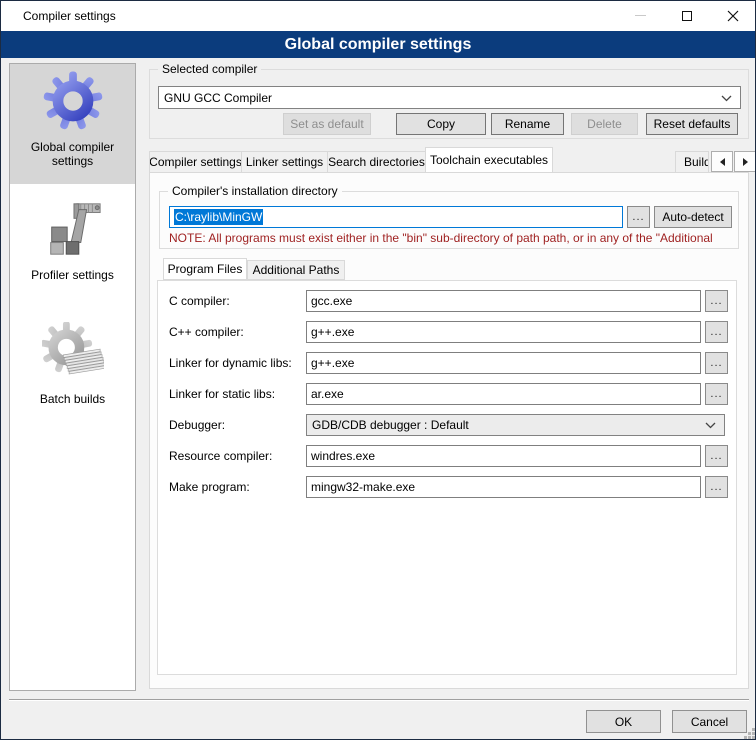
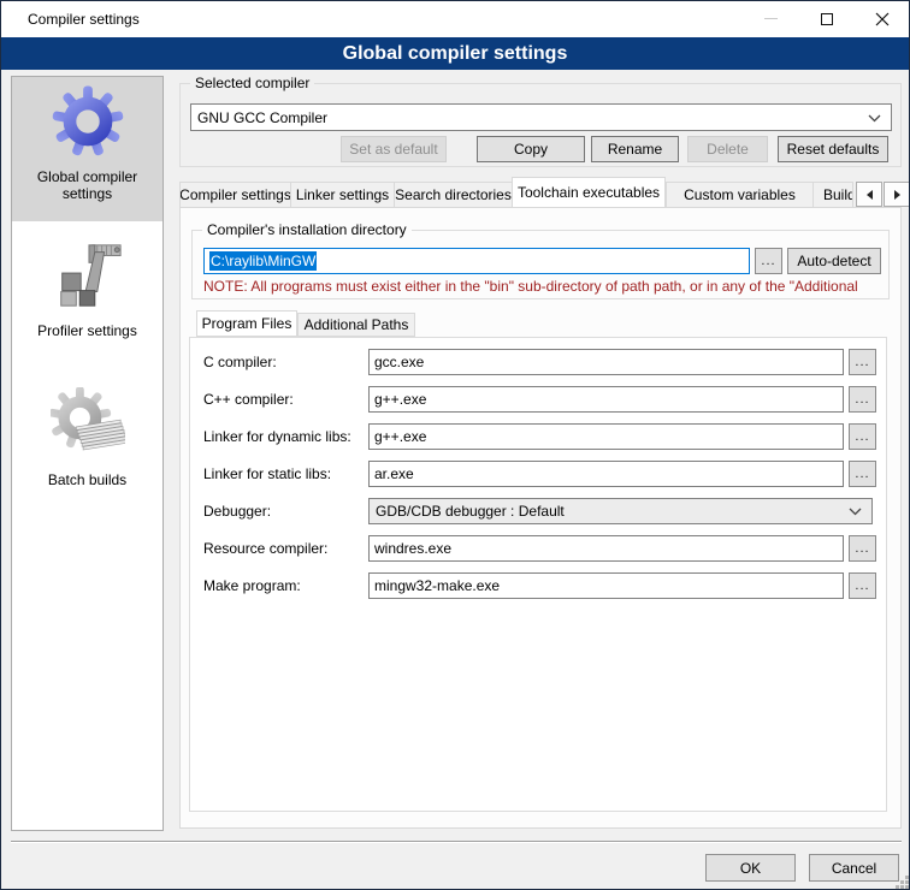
  Compiler settings
  Global compiler settings
  Global compiler settings
  Profiler settings
  Batch builds
  Selected compiler
  GNU GCC Compiler
  Set as default
  Copy
  Rename
  Delete
  Reset defaults
  Compiler settings
  Linker settings
  Search directories
  Toolchain executables
+ Custom variables
  Compiler's installation directory
  C:\raylib\MinGW
  ...
  Auto-detect
  NOTE: All programs must exist either in the "bin" sub-directory of path path, or in any of the "Additional
  Program Files
  Additional Paths
  C compiler:
  gcc.exe
  ...
  C++ compiler:
  g++.exe
  ...
  Linker for dynamic libs:
  g++.exe
  ...
  Linker for static libs:
  ar.exe
  ...
  Debugger:
  GDB/CDB debugger : Default
  Resource compiler:
  windres.exe
  ...
  Make program:
  mingw32-make.exe
  ...
  OK
  Cancel
